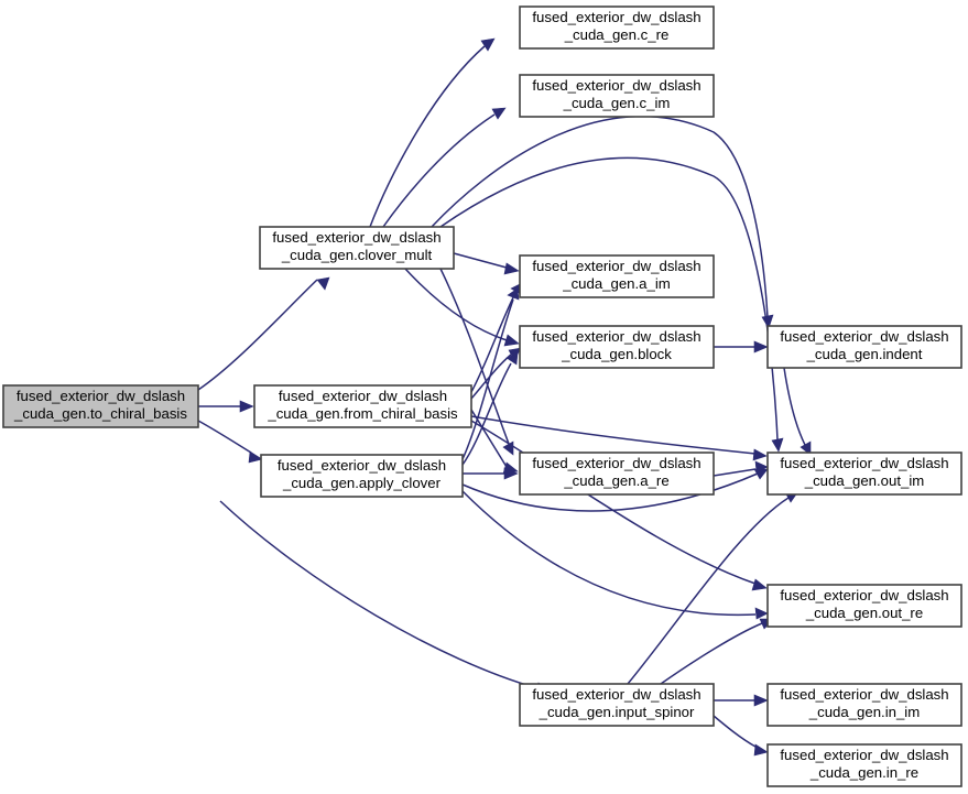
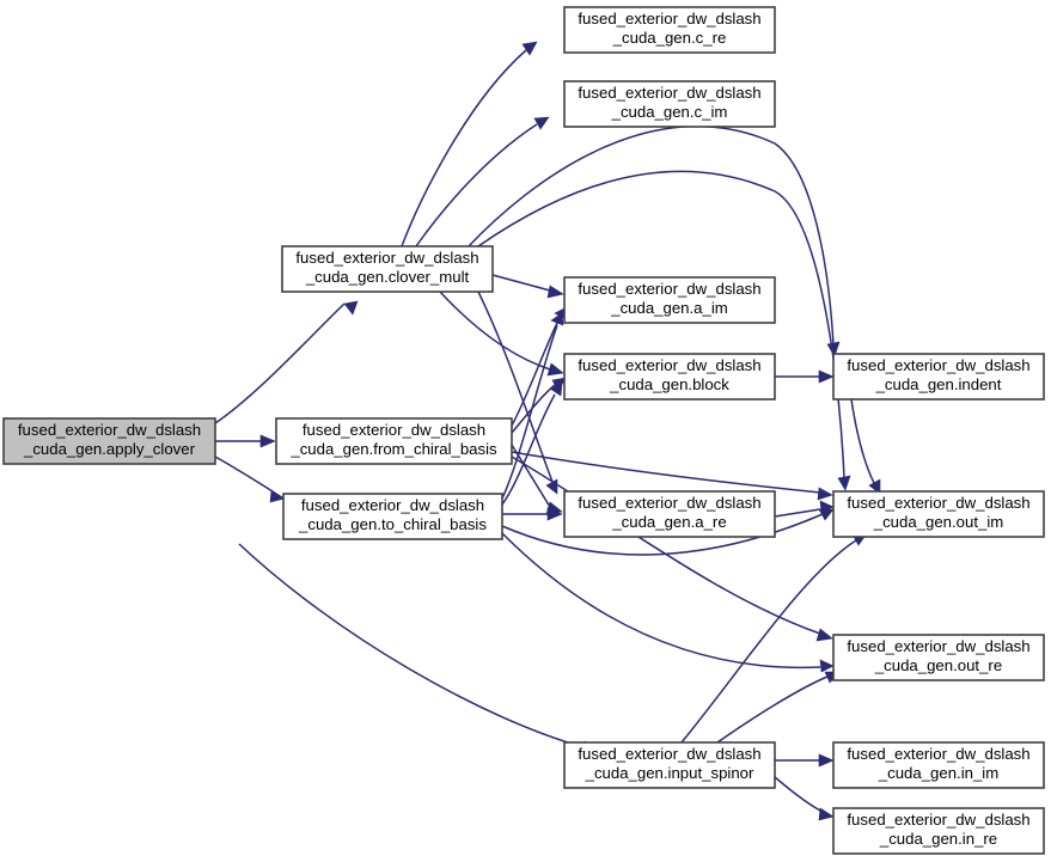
- fused_exterior_dw_dslash _cuda_gen.to_chiral_basis
+ fused_exterior_dw_dslash _cuda_gen.apply_clover
  fused_exterior_dw_dslash _cuda_gen.clover_mult
  fused_exterior_dw_dslash _cuda_gen.from_chiral_basis
- fused_exterior_dw_dslash _cuda_gen.apply_clover
+ fused_exterior_dw_dslash _cuda_gen.to_chiral_basis
  fused_exterior_dw_dslash _cuda_gen.c_re
  fused_exterior_dw_dslash _cuda_gen.c_im
  fused_exterior_dw_dslash _cuda_gen.a_im
  fused_exterior_dw_dslash _cuda_gen.block
  fused_exterior_dw_dslash _cuda_gen.a_re
  fused_exterior_dw_dslash _cuda_gen.input_spinor
  fused_exterior_dw_dslash _cuda_gen.indent
  fused_exterior_dw_dslash _cuda_gen.out_im
  fused_exterior_dw_dslash _cuda_gen.out_re
  fused_exterior_dw_dslash _cuda_gen.in_im
  fused_exterior_dw_dslash _cuda_gen.in_re
